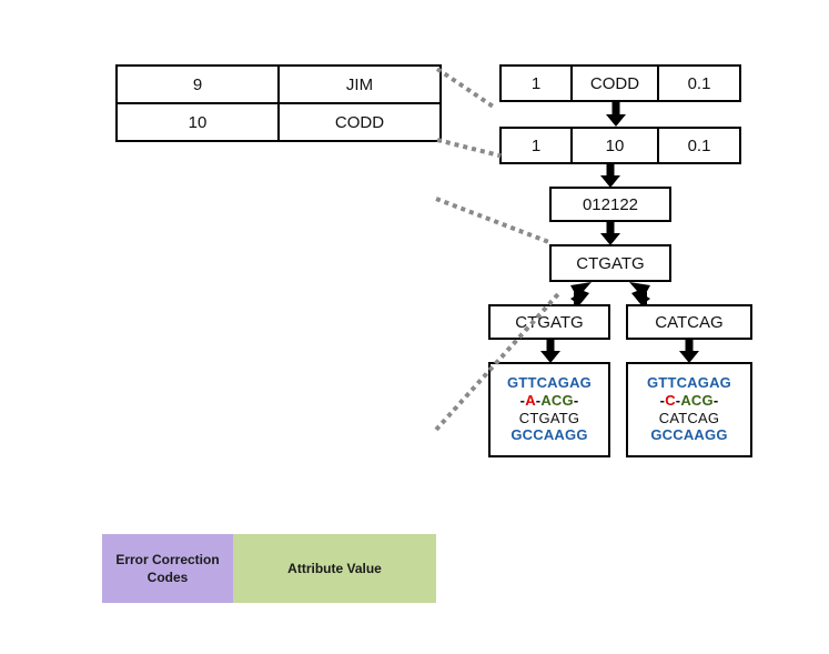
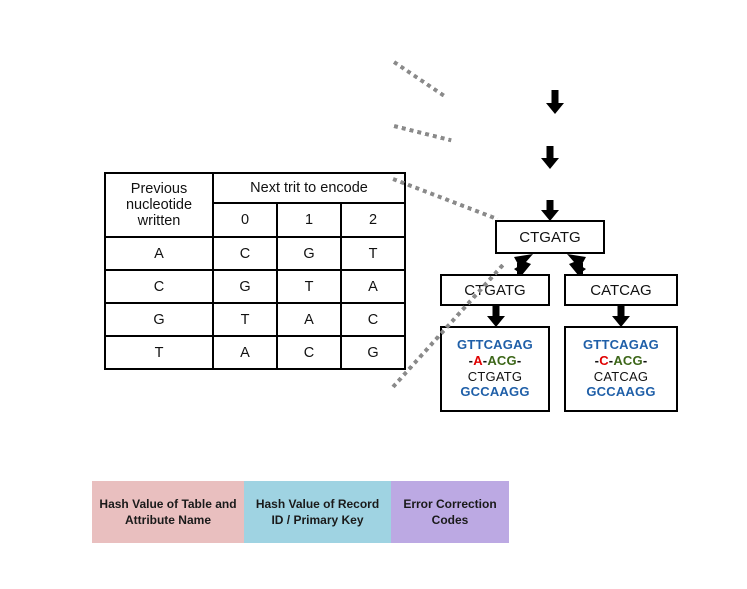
- 9	JIM
- 10	CODD
- 1	CODD	0.1
- 1	10	0.1
- 012122
  CTGATG
  CGATG
  CATCAG
  GTTCAGAG
  -A-ACG-
  CTGATG
  GCCAAGG
  GTTCAGAG
  -C-ACG-
  CATCAG
  GCCAAGG
+ Previous nucleotide written	Next trit to encode
+ 0	1	2
+ A	C	G	T
+ C	G	T	A
+ G	T	A	C
+ T	A	C	G
+ Hash Value of Table and Attribute Name
+ Hash Value of Record ID / Primary Key
  Error Correction Codes
- Attribute Value
